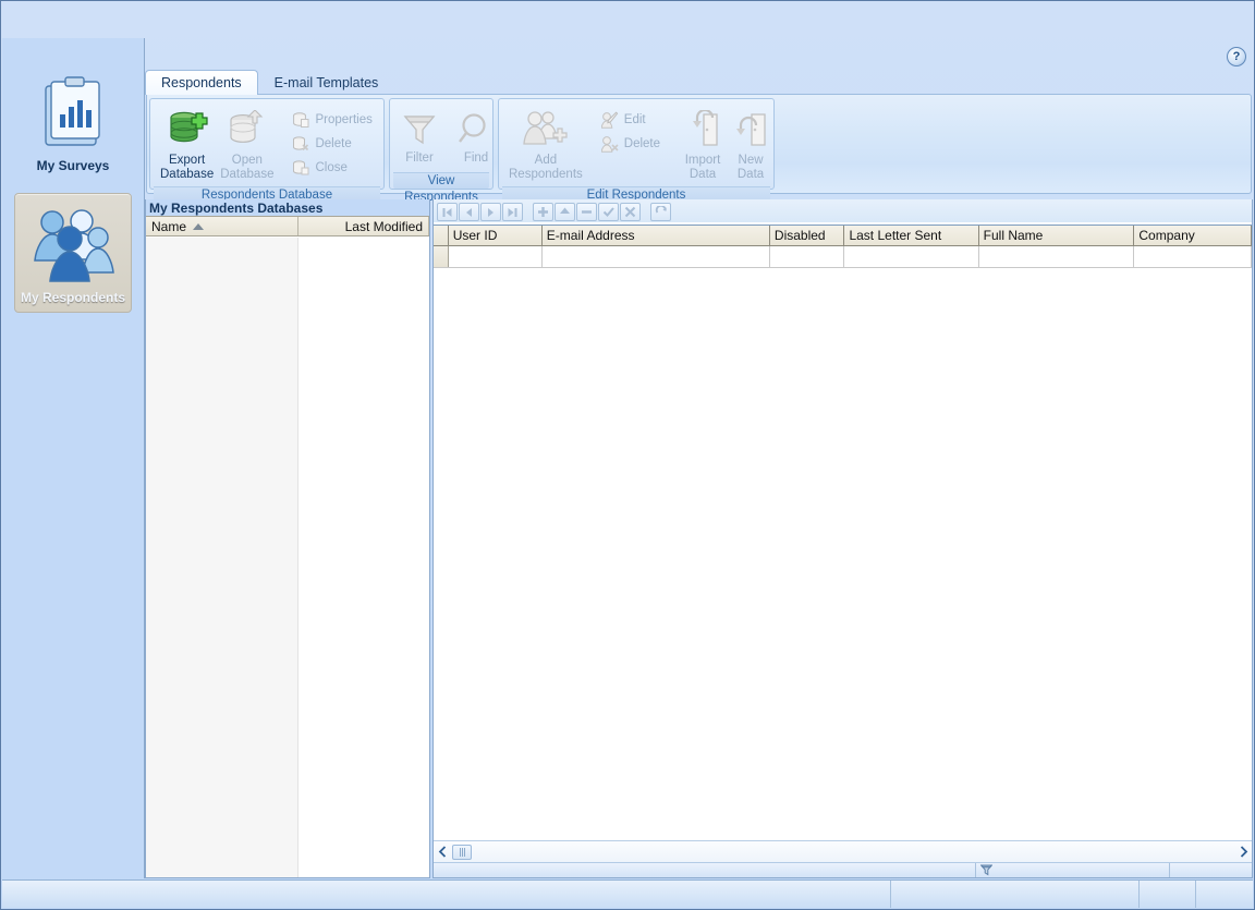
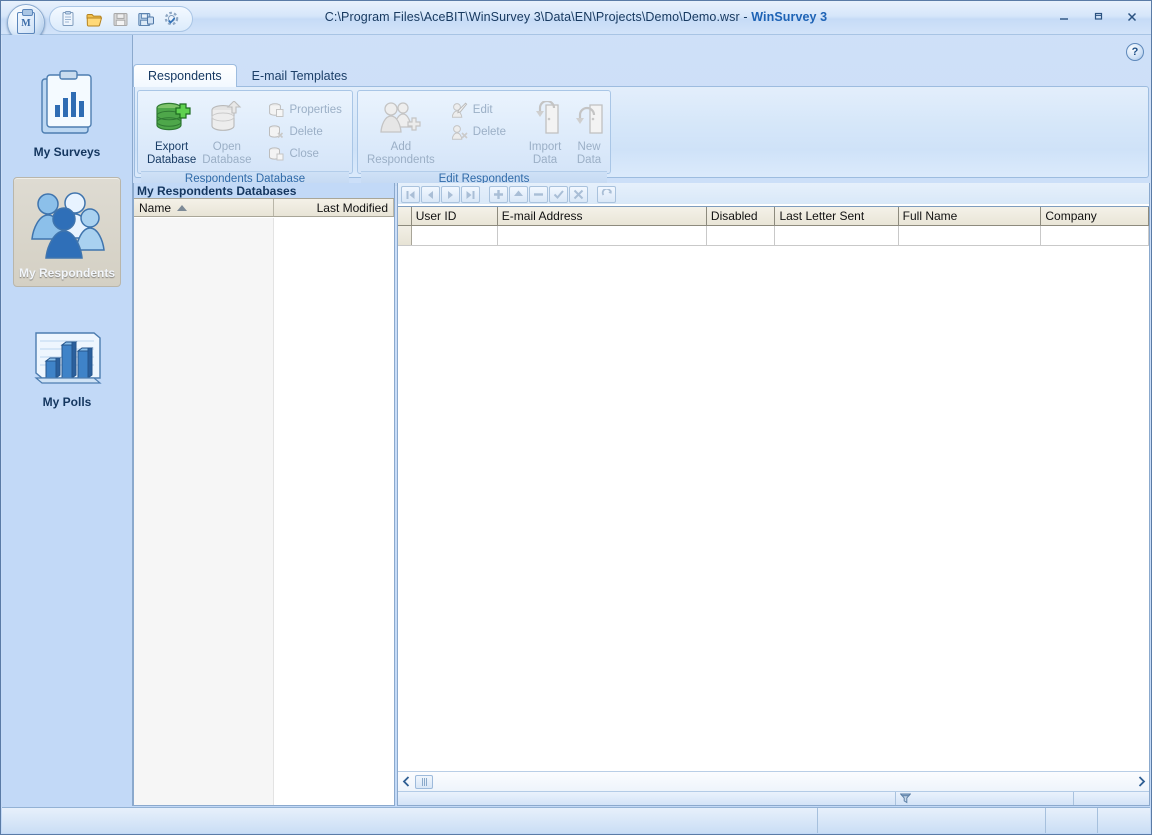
+ C:\Program Files\AceBIT\WinSurvey 3\Data\EN\Projects\Demo\Demo.wsr - WinSurvey 3
  My Surveys
  My Respondents
+ My Polls
  ?
  Respondents
  E-mail Templates
  Export
  Database
  Open
  Database
  Properties
  Delete
  Close
  Respondents Database
- Filter
- Find
- View Respondents
  Add
  Respondents
  Edit
  Delete
  Import
  Data
  New
  Data
  Edit Respondents
  My Respondents Databases
  Name
  Last Modified
  User ID
  E-mail Address
  Disabled
  Last Letter Sent
  Full Name
  Company
